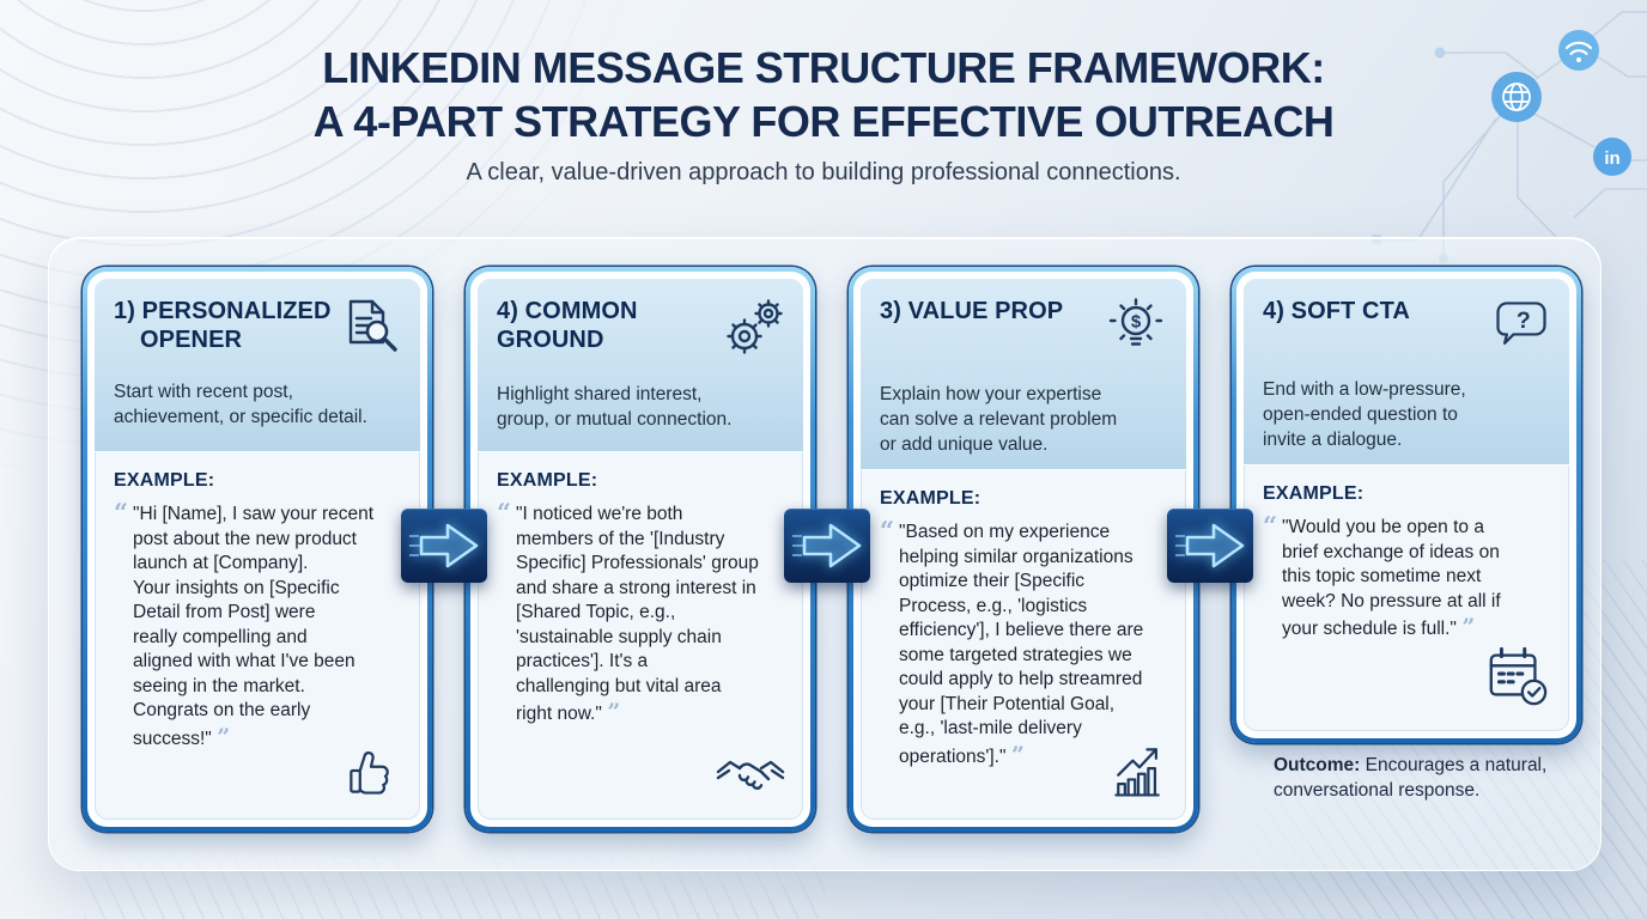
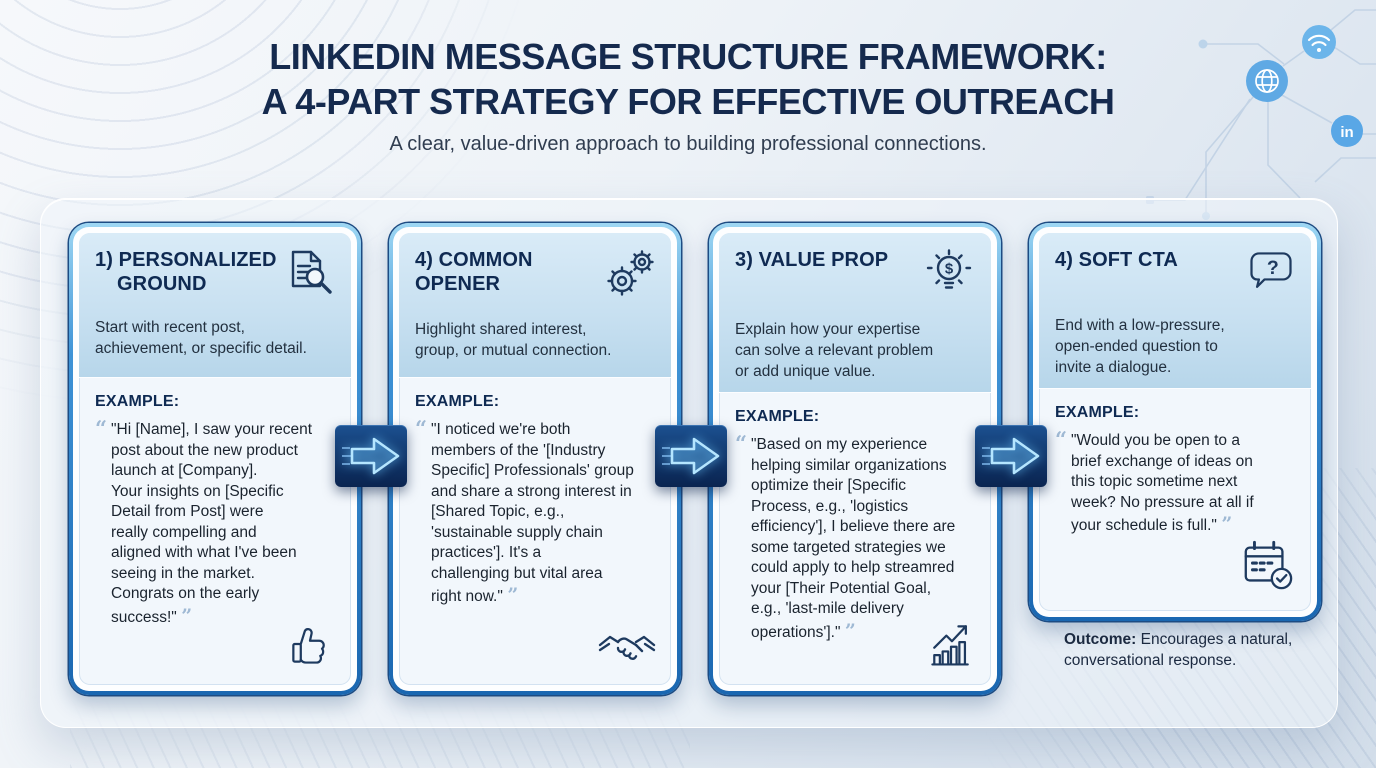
  in
  LINKEDIN MESSAGE STRUCTURE FRAMEWORK:
  A 4-PART STRATEGY FOR EFFECTIVE OUTREACH
  A clear, value-driven approach to building professional connections.
  1) PERSONALIZED
- OPENER
+ GROUND
  Start with recent post,
  achievement, or specific detail.
  EXAMPLE:
  “
  "Hi [Name], I saw your recent
  post about the new product
  launch at [Company].
  Your insights on [Specific
  Detail from Post] were
  really compelling and
  aligned with what I've been
  seeing in the market.
  Congrats on the early
  success!" ”
  4) COMMON
- GROUND
+ OPENER
  Highlight shared interest,
  group, or mutual connection.
  EXAMPLE:
  “
  "I noticed we're both
  members of the '[Industry
  Specific] Professionals' group
  and share a strong interest in
  [Shared Topic, e.g.,
  'sustainable supply chain
  practices']. It's a
  challenging but vital area
  right now." ”
  3) VALUE PROP
  $
  Explain how your expertise
  can solve a relevant problem
  or add unique value.
  EXAMPLE:
  “
  "Based on my experience
  helping similar organizations
  optimize their [Specific
  Process, e.g., 'logistics
  efficiency'], I believe there are
  some targeted strategies we
  could apply to help streamred
  your [Their Potential Goal,
  e.g., 'last-mile delivery
  operations']." ”
  4) SOFT CTA
  ?
  End with a low-pressure,
  open-ended question to
  invite a dialogue.
  EXAMPLE:
  “
  "Would you be open to a
  brief exchange of ideas on
  this topic sometime next
  week? No pressure at all if
  your schedule is full." ”
  Outcome: Encourages a natural,
  conversational response.
